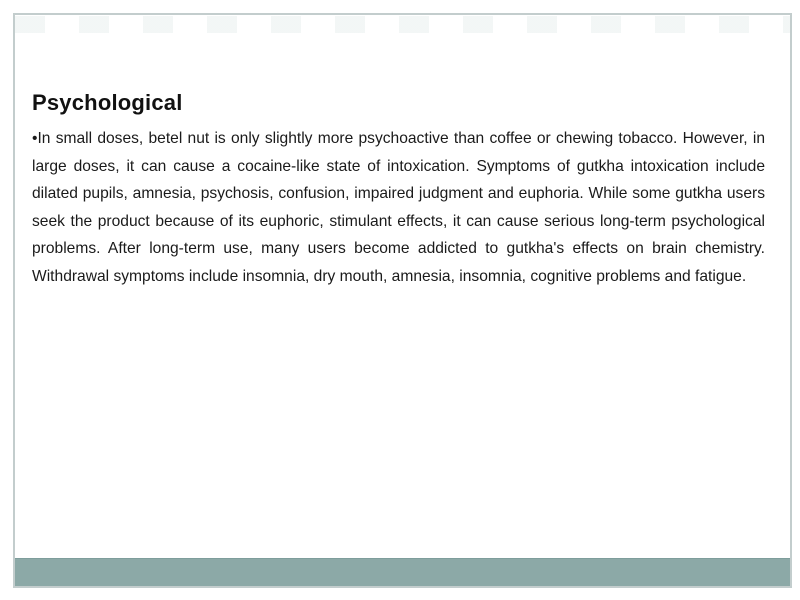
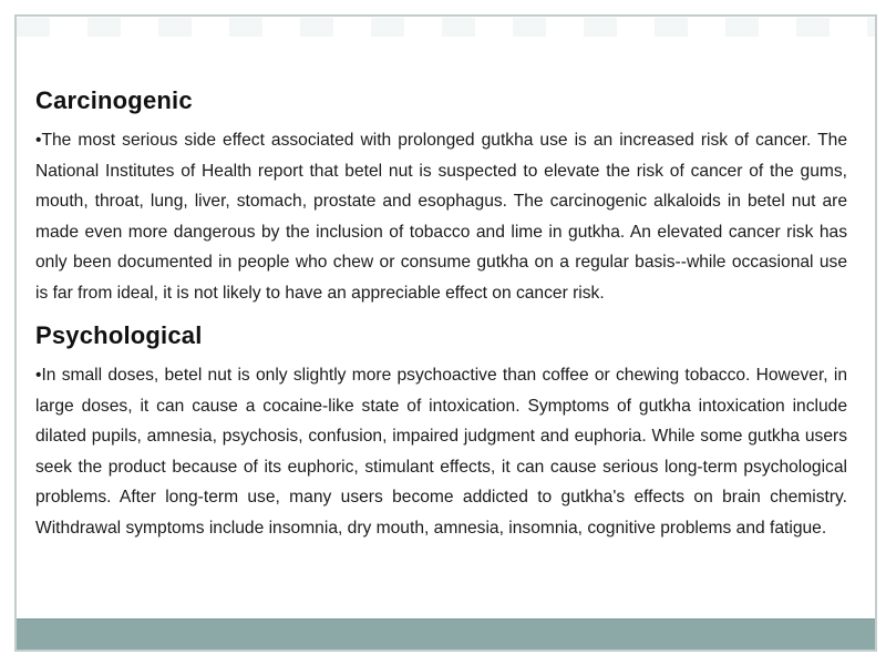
+ Carcinogenic
+ •The most serious side effect associated with prolonged gutkha use is an increased risk of cancer. The National Institutes of Health report that betel nut is suspected to elevate the risk of cancer of the gums, mouth, throat, lung, liver, stomach, prostate and esophagus. The carcinogenic alkaloids in betel nut are made even more dangerous by the inclusion of tobacco and lime in gutkha. An elevated cancer risk has only been documented in people who chew or consume gutkha on a regular basis--while occasional use is far from ideal, it is not likely to have an appreciable effect on cancer risk.
  Psychological
  •In small doses, betel nut is only slightly more psychoactive than coffee or chewing tobacco. However, in large doses, it can cause a cocaine-like state of intoxication. Symptoms of gutkha intoxication include dilated pupils, amnesia, psychosis, confusion, impaired judgment and euphoria. While some gutkha users seek the product because of its euphoric, stimulant effects, it can cause serious long-term psychological problems. After long-term use, many users become addicted to gutkha's effects on brain chemistry. Withdrawal symptoms include insomnia, dry mouth, amnesia, insomnia, cognitive problems and fatigue.
